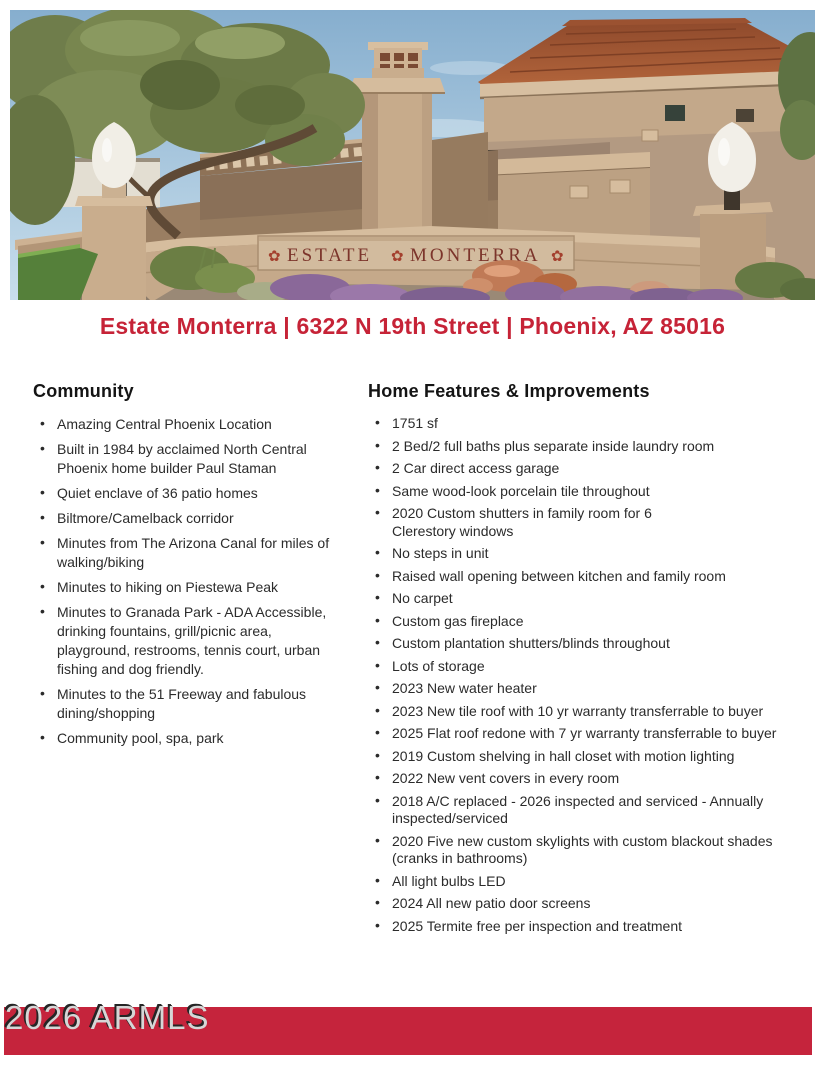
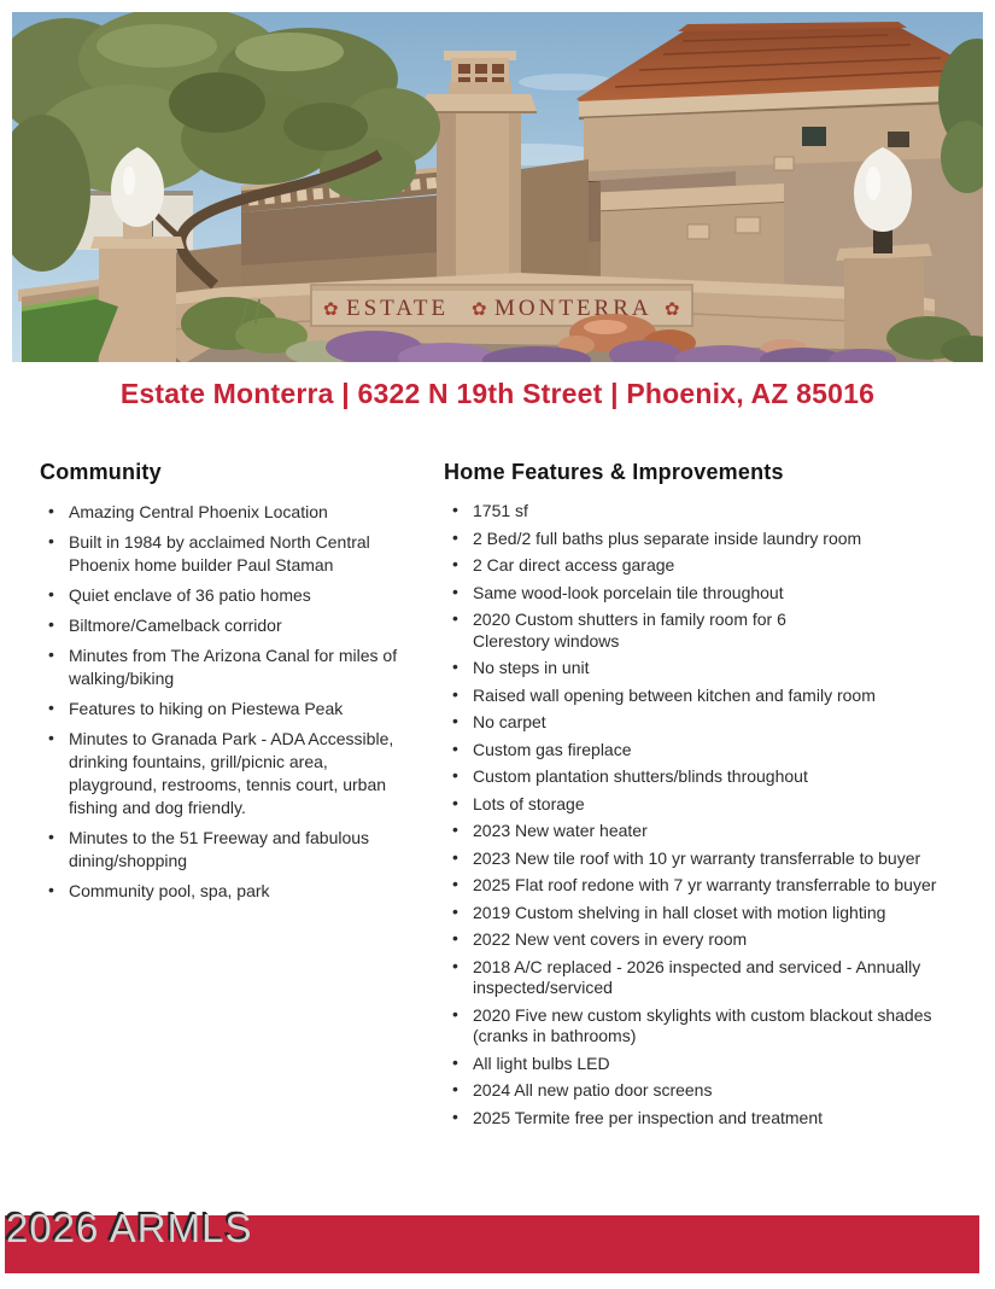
  ✿
  ESTATE
  ✿
  MONTERRA
  ✿
  Estate Monterra | 6322 N 19th Street | Phoenix, AZ 85016
  Community
  •
  Amazing Central Phoenix Location
  •
  Built in 1984 by acclaimed North Central Phoenix home builder Paul Staman
  •
  Quiet enclave of 36 patio homes
  •
  Biltmore/Camelback corridor
  •
  Minutes from The Arizona Canal for miles of walking/biking
  •
- Minutes to hiking on Piestewa Peak
+ Features to hiking on Piestewa Peak
  •
  Minutes to Granada Park - ADA Accessible, drinking fountains, grill/picnic area, playground, restrooms, tennis court, urban fishing and dog friendly.
  •
  Minutes to the 51 Freeway and fabulous dining/shopping
  •
  Community pool, spa, park
  Home Features & Improvements
  •
  1751 sf
  •
  2 Bed/2 full baths plus separate inside laundry room
  •
  2 Car direct access garage
  •
  Same wood-look porcelain tile throughout
  •
  2020 Custom shutters in family room for 6
  Clerestory windows
  •
  No steps in unit
  •
  Raised wall opening between kitchen and family room
  •
  No carpet
  •
  Custom gas fireplace
  •
  Custom plantation shutters/blinds throughout
  •
  Lots of storage
  •
  2023 New water heater
  •
  2023 New tile roof with 10 yr warranty transferrable to buyer
  •
  2025 Flat roof redone with 7 yr warranty transferrable to buyer
  •
  2019 Custom shelving in hall closet with motion lighting
  •
  2022 New vent covers in every room
  •
  2018 A/C replaced - 2026 inspected and serviced - Annually inspected/serviced
  •
  2020 Five new custom skylights with custom blackout shades (cranks in bathrooms)
  •
  All light bulbs LED
  •
  2024 All new patio door screens
  •
  2025 Termite free per inspection and treatment
  2026 ARMLS
